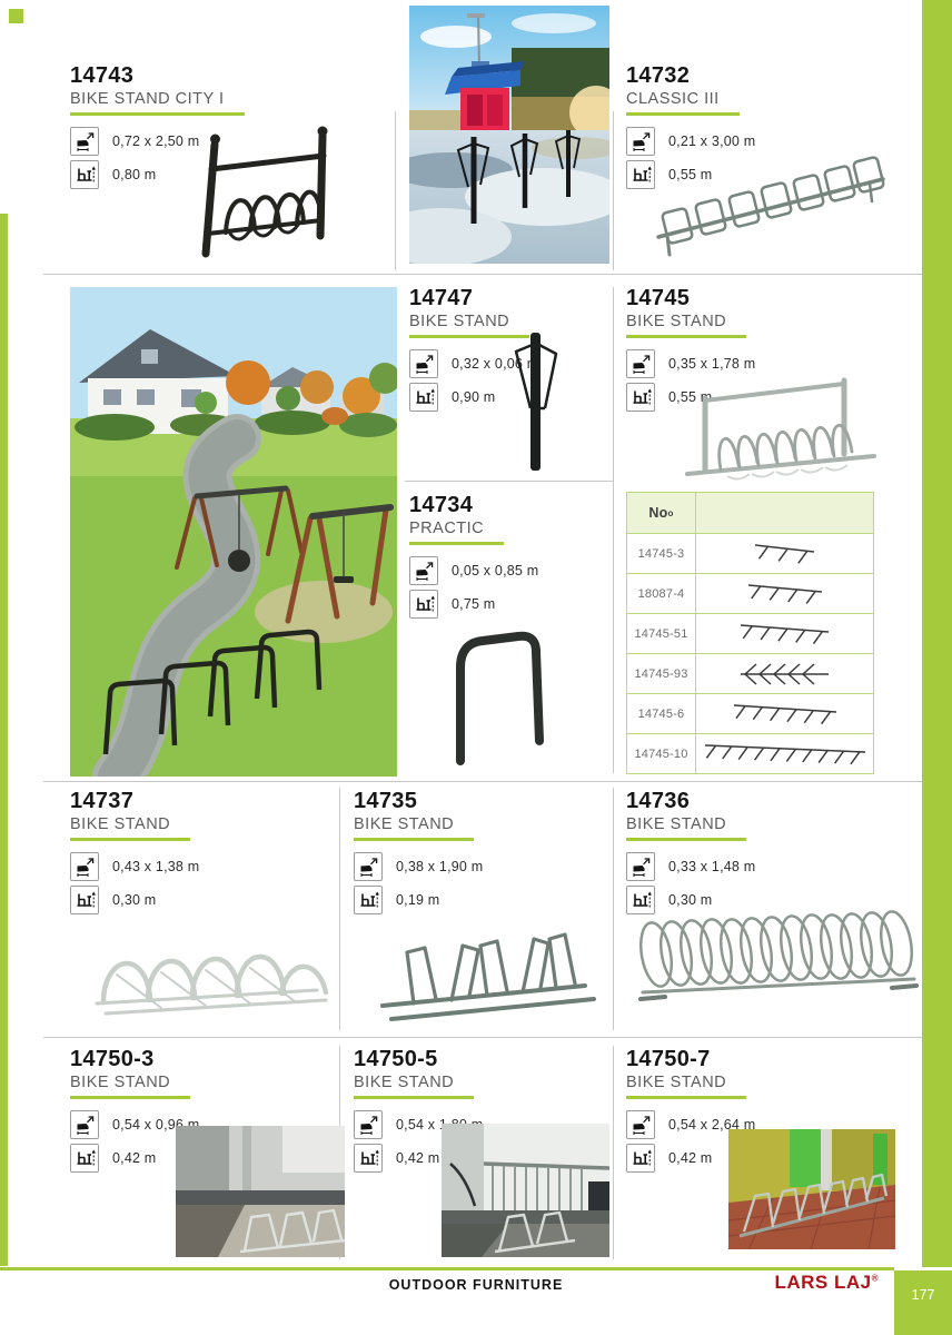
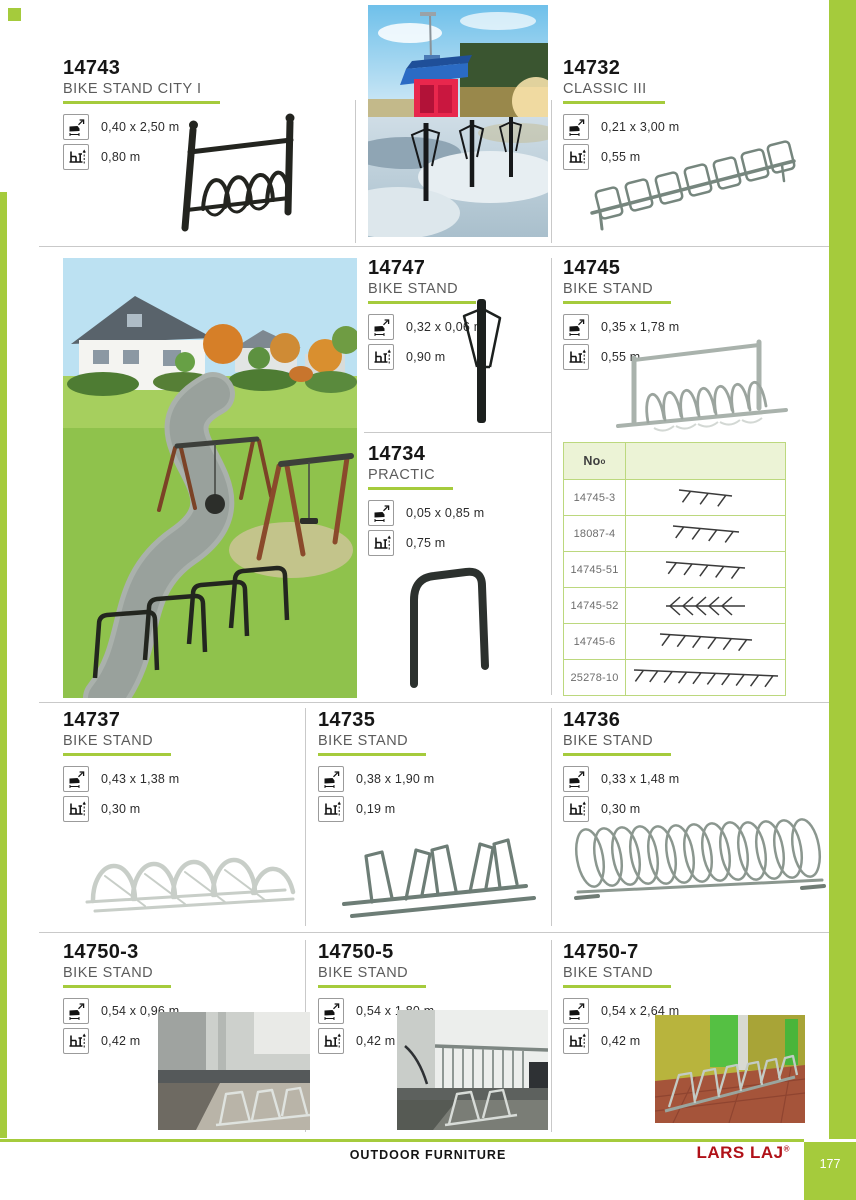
  14743
  BIKE STAND CITY I
- 0,72 x 2,50 m
+ 0,40 x 2,50 m
  0,80 m
  14732
  CLASSIC III
  0,21 x 3,00 m
  0,55 m
  14747
  BIKE STAND
  0,32 x 0,0
  0,90 m
  14745
  BIKE STAND
  0,35 x 1,78 m
  0,55
  14734
  PRACTIC
  0,05 x 0,85 m
  0,75 m
  14737
  BIKE STAND
  0,43 x 1,38 m
  0,30 m
  14735
  BIKE STAND
  0,38 x 1,90 m
  0,19 m
  14736
  BIKE STAND
  0,33 x 1,48 m
  0,30 m
  14750-3
  BIKE STAND
  0,54 x 0,96 m
  0,42 m
  14750-5
  BIKE STAND
  0,42 m
  14750-7
  BIKE STAND
  0,54 x 2,64 m
  0,42 m
  No
  o
  14745-3
  18087-4
  14745-51
- 14745-93
+ 14745-52
  14745-6
- 14745-10
+ 25278-10
  OUTDOOR FURNITURE
  LARS LAJ®
  177
